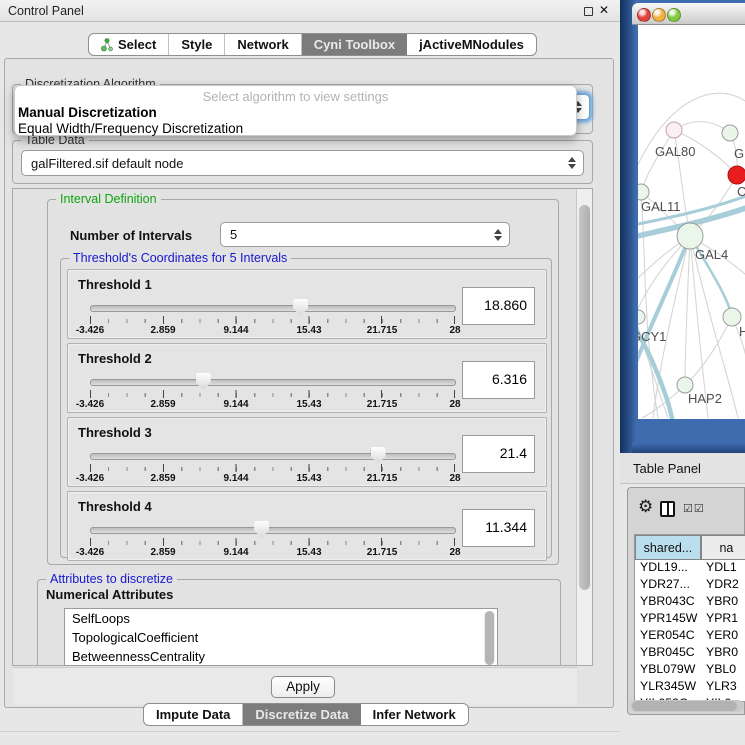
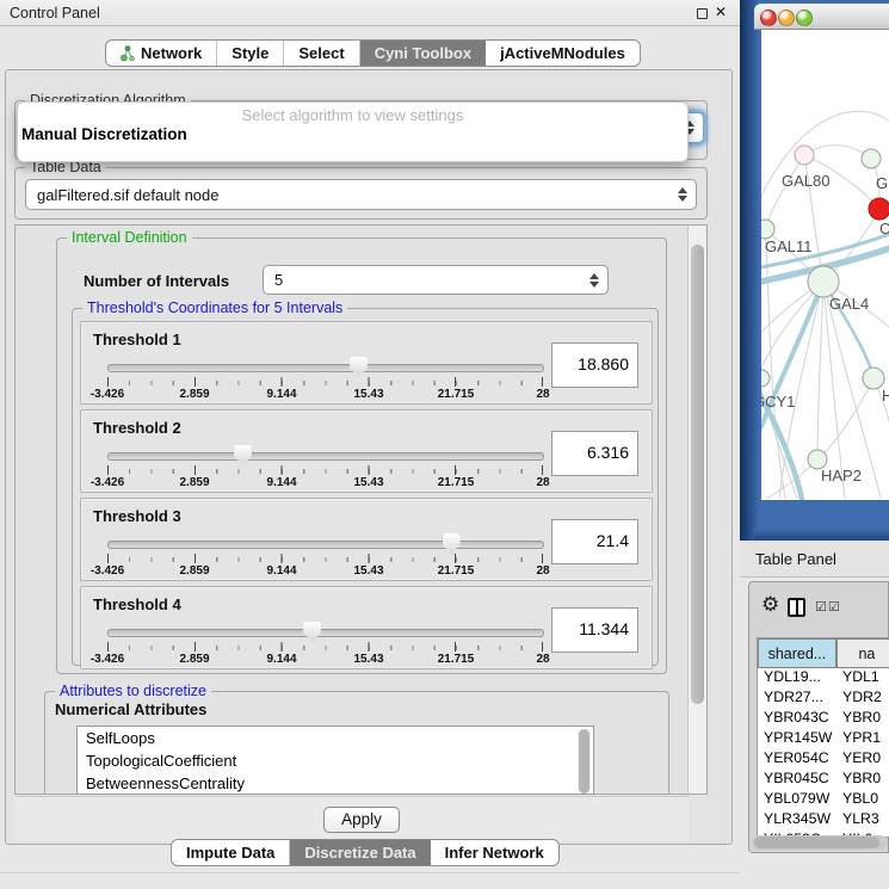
  Control Panel
  ✕
- Select
+ Network
  Style
- Network
+ Select
  Cyni Toolbox
  jActiveMNodules
  Discretization Algorithm
  Select algorithm to view settings
  Manual Discretization
- Equal Width/Frequency Discretization
  Table Data
  galFiltered.sif default node
  Interval Definition
  Number of Intervals
  5
  Threshold's Coordinates for 5 Intervals
  Threshold 1
  -3.426
  2.859
  9.144
  15.43
  21.715
  28
  18.860
  Threshold 2
  -3.426
  2.859
  9.144
  15.43
  21.715
  28
  6.316
  Threshold 3
  -3.426
  2.859
  9.144
  15.43
  21.715
  28
  21.4
  Threshold 4
  -3.426
  2.859
  9.144
  15.43
  21.715
  28
  11.344
  Attributes to discretize
  Numerical Attributes
  SelfLoops
  TopologicalCoefficient
  BetweennessCentrality
  Apply
  Impute Data
  Discretize Data
  Infer Network
  GAL80
  G
  C
  GAL11
  GAL4
  CY1
  H
  HAP2
  Table Panel
  ⚙
  ☑☑
  shared...
  na
  YDL19...
  YDL1
  YDR27...
  YDR2
  YBR043C
  YBR0
  YPR145W
  YPR1
  YER054C
  YER0
  YBR045C
  YBR0
  YBL079W
  YBL0
  YLR345W
  YLR3
